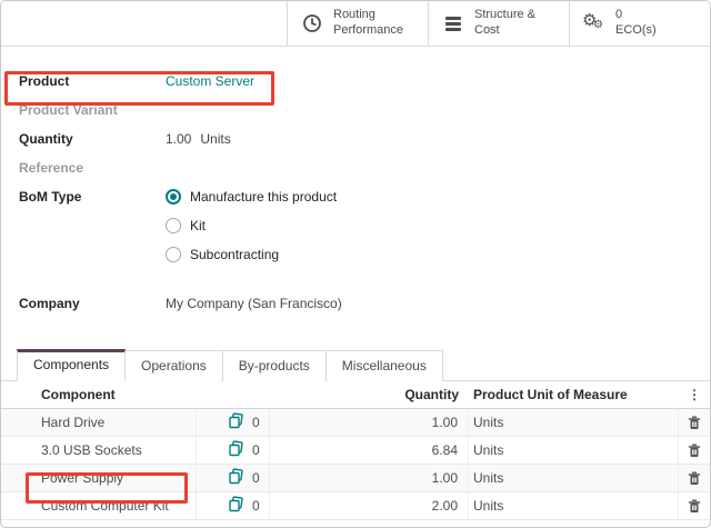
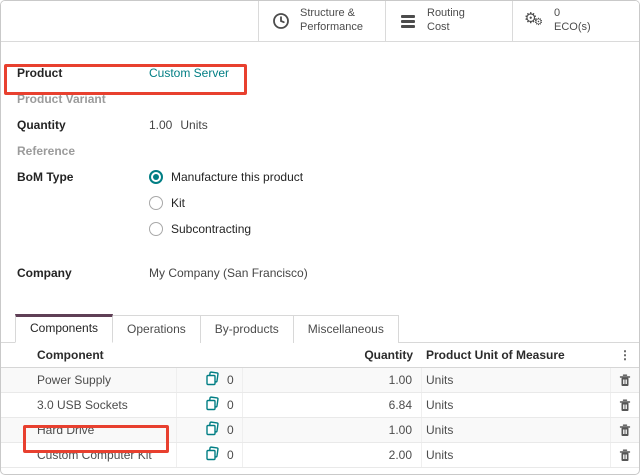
- Routing
+ Structure &
  Performance
- Structure &
+ Routing
  Cost
  ⚙
  ⚙
  0
  ECO(s)
  Product
  Custom Server
  Product Variant
  Quantity
  1.00 Units
  Reference
  BoM Type
  Manufacture this product
  Kit
  Subcontracting
  Company
  My Company (San Francisco)
  Components
  Operations
  By-products
  Miscellaneous
  Component
  Quantity
  Product Unit of Measure
  ⋮
- Hard Drive
+ Power Supply
  0
  1.00
  Units
  3.0 USB Sockets
  0
  6.84
  Units
- Power Supply
+ Hard Drive
  0
  1.00
  Units
  Custom Computer Kit
  0
  2.00
  Units
